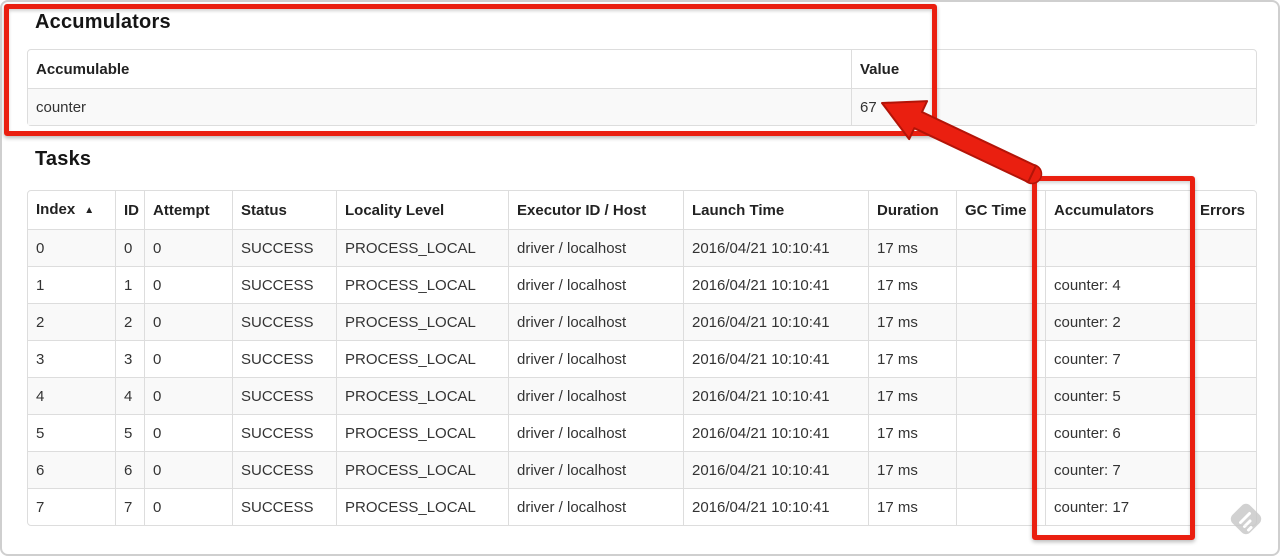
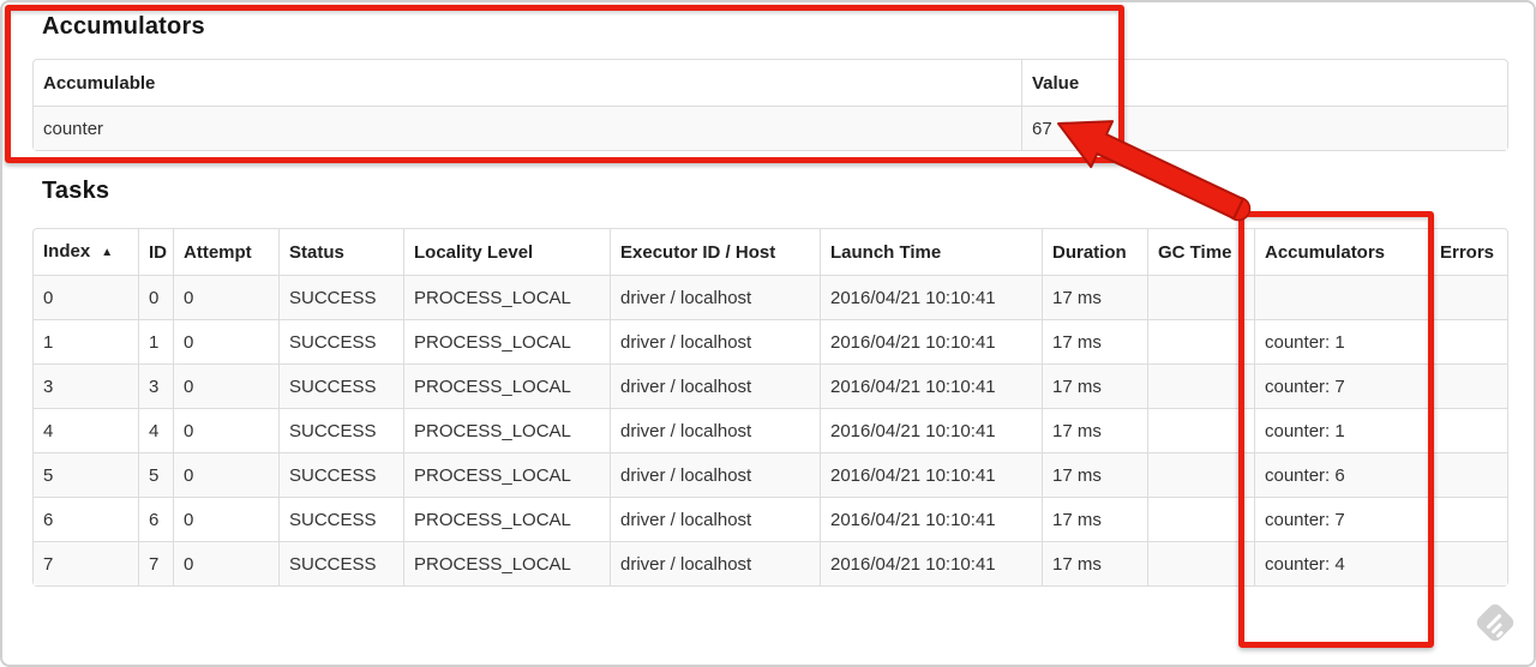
  Accumulators
  Accumulable	Value
  counter	67
  Tasks
  Index ▲	ID	Attempt	Status	Locality Level	Executor ID / Host	Launch Time	Duration	GC Time	Accumulators	Errors
  0	0	0	SUCCESS	PROCESS_LOCAL	driver / localhost	2016/04/21 10:10:41	17 ms
- 1	1	0	SUCCESS	PROCESS_LOCAL	driver / localhost	2016/04/21 10:10:41	17 ms		counter: 4
+ 1	1	0	SUCCESS	PROCESS_LOCAL	driver / localhost	2016/04/21 10:10:41	17 ms		counter: 1
- 2	2	0	SUCCESS	PROCESS_LOCAL	driver / localhost	2016/04/21 10:10:41	17 ms		counter: 2
  3	3	0	SUCCESS	PROCESS_LOCAL	driver / localhost	2016/04/21 10:10:41	17 ms		counter: 7
- 4	4	0	SUCCESS	PROCESS_LOCAL	driver / localhost	2016/04/21 10:10:41	17 ms		counter: 5
+ 4	4	0	SUCCESS	PROCESS_LOCAL	driver / localhost	2016/04/21 10:10:41	17 ms		counter: 1
  5	5	0	SUCCESS	PROCESS_LOCAL	driver / localhost	2016/04/21 10:10:41	17 ms		counter: 6
  6	6	0	SUCCESS	PROCESS_LOCAL	driver / localhost	2016/04/21 10:10:41	17 ms		counter: 7
- 7	7	0	SUCCESS	PROCESS_LOCAL	driver / localhost	2016/04/21 10:10:41	17 ms		counter: 17
+ 7	7	0	SUCCESS	PROCESS_LOCAL	driver / localhost	2016/04/21 10:10:41	17 ms		counter: 4
